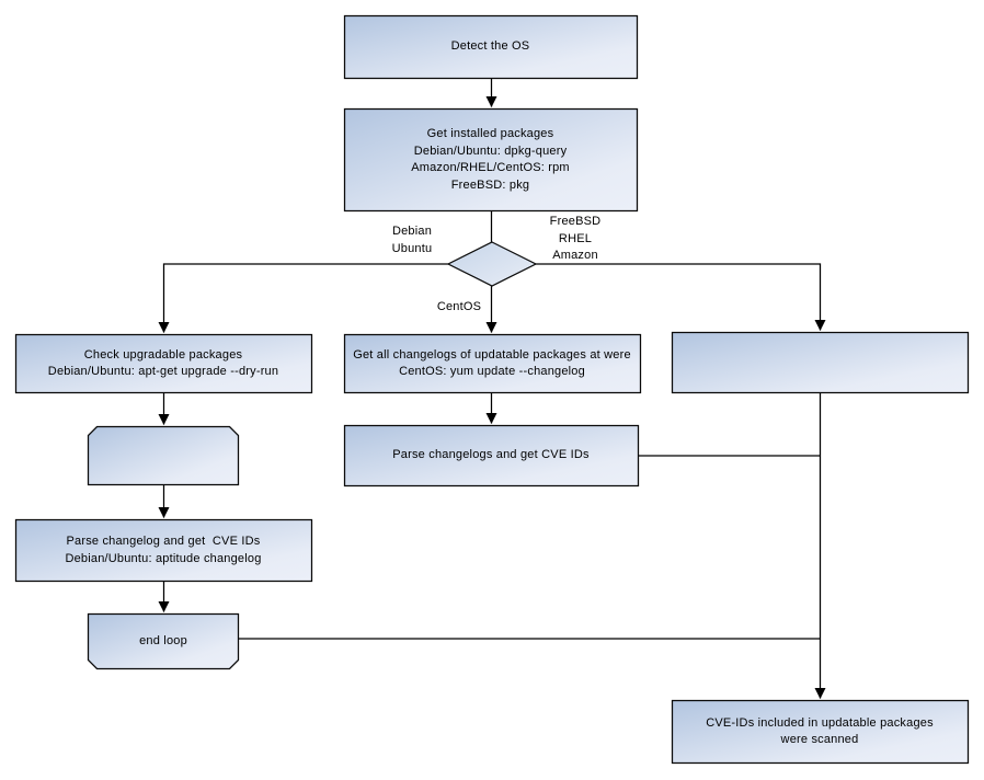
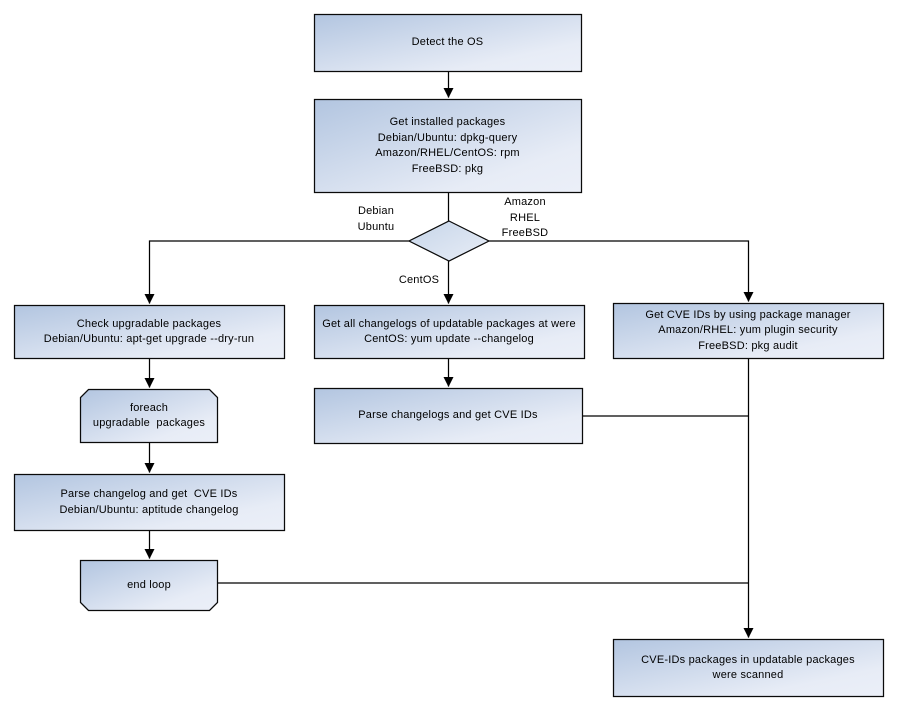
  Detect the OS
  Get installed packages
  Debian/Ubuntu: dpkg-query
  Amazon/RHEL/CentOS: rpm
  FreeBSD: pkg
  Check upgradable packages
  Debian/Ubuntu: apt-get upgrade --dry-run
+ foreach
+ upgradable packages
  Parse changelog and get CVE IDs
  Debian/Ubuntu: aptitude changelog
  end loop
  Get all changelogs of updatable packages at were
  CentOS: yum update --changelog
  Parse changelogs and get CVE IDs
+ Get CVE IDs by using package manager
+ Amazon/RHEL: yum plugin security
+ FreeBSD: pkg audit
- CVE-IDs included in updatable packages
+ CVE-IDs packages in updatable packages
  were scanned
  Debian
  Ubuntu
- FreeBSD
+ Amazon
  RHEL
- Amazon
+ FreeBSD
  CentOS
